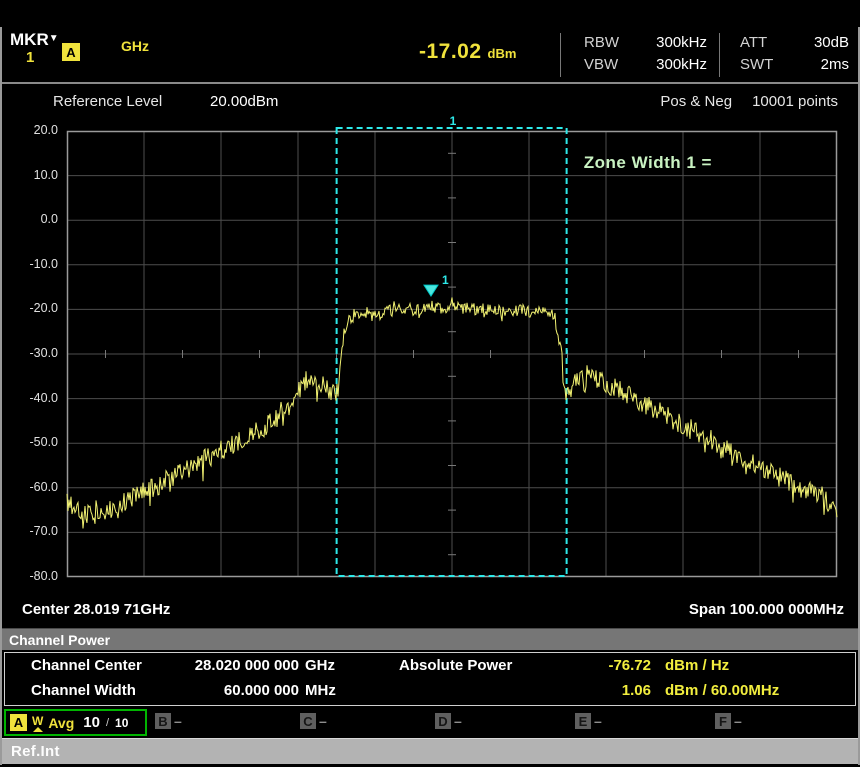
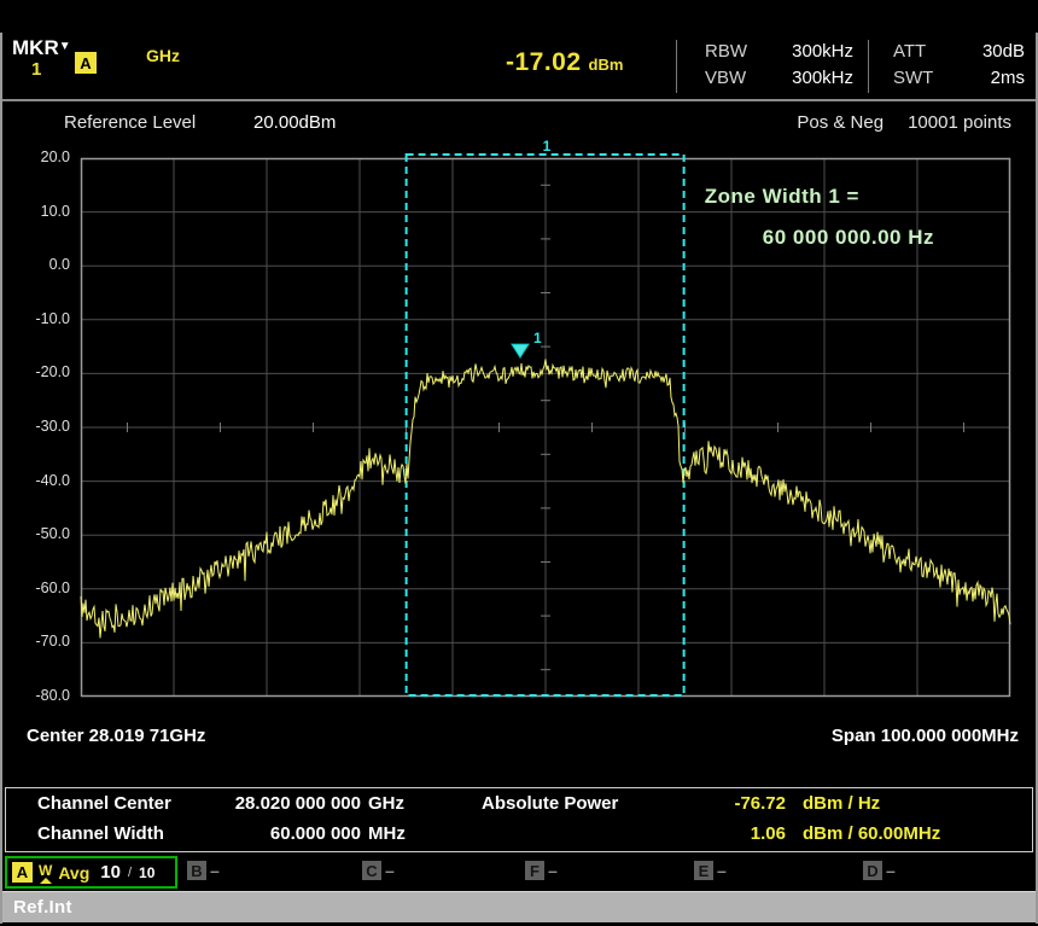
  MKR▼
  1
  A
  GHz
  -17.02
  dBm
  RBW
  300kHz
  VBW
  300kHz
  ATT
  30dB
  SWT
  2ms
  Reference Level
  20.00dBm
  Pos & Neg
  10001 points
  20.0
  10.0
  0.0
  -10.0
  -20.0
  -30.0
  -40.0
  -50.0
  -60.0
  -70.0
  -80.0
  1
  1
  Zone Width 1 =
+ 60 000 000.00 Hz
  Center 28.019 71GHz
  Span 100.000 000MHz
- Channel Power
  Channel Center
  28.020 000 000
  GHz
  Absolute Power
  -76.72
  dBm / Hz
  Channel Width
  60.000 000
  MHz
  1.06
  dBm / 60.00MHz
  A
  W
  Avg
  10
  /
  10
  B
  –
  C
  –
- D
+ F
  –
  E
  –
- F
+ D
  –
  Ref.Int
